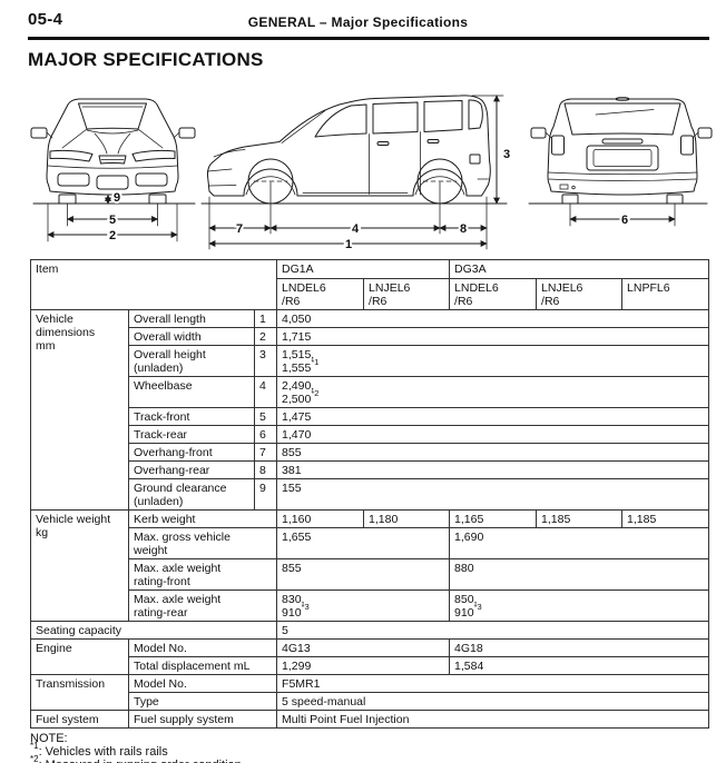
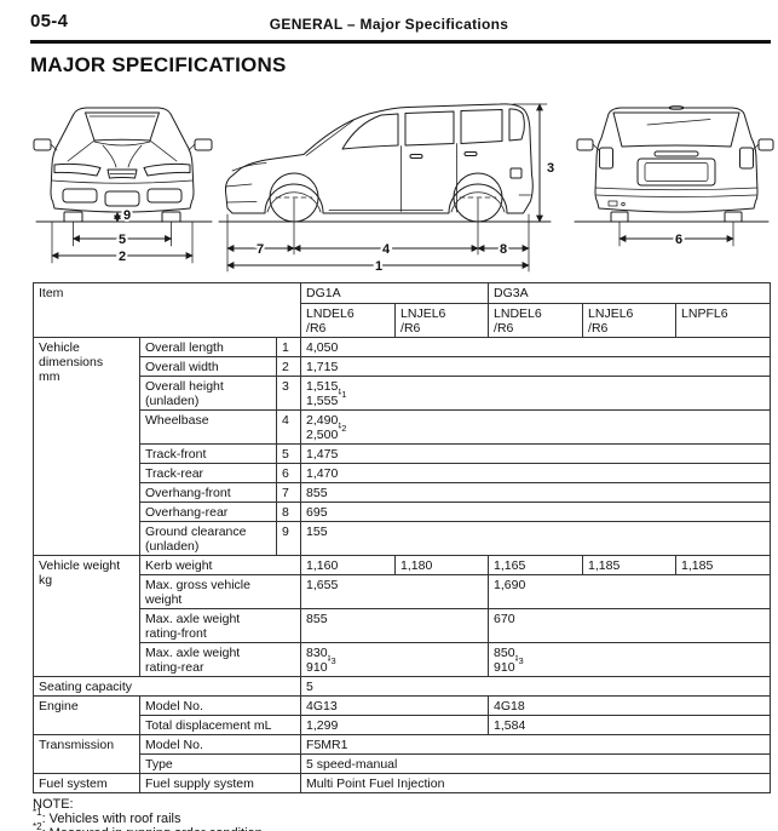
  05-4
  GENERAL – Major Specifications
  MAJOR SPECIFICATIONS
  9
  5
  2
  7
  4
  8
  1
  3
  6
  Item	DG1A	DG3A
  LNDEL6 /R6	LNJEL6 /R6	LNDEL6 /R6	LNJEL6 /R6	LNPFL6
  Vehicle dimensions mm	Overall length	1	4,050
  Overall width	2	1,715
  Overall height (unladen)	3	1,515, 1,555*1
  Wheelbase	4	2,490, 2,500*2
  Track-front	5	1,475
  Track-rear	6	1,470
  Overhang-front	7	855
- Overhang-rear	8	381
+ Overhang-rear	8	695
  Ground clearance (unladen)	9	155
  Vehicle weight kg	Kerb weight	1,160	1,180	1,165	1,185	1,185
  Max. gross vehicle weight	1,655	1,690
- Max. axle weight rating-front	855	880
+ Max. axle weight rating-front	855	670
  Max. axle weight rating-rear	830, 910*3	850, 910*3
  Seating capacity	5
  Engine	Model No.	4G13	4G18
  Total displacement mL	1,299	1,584
  Transmission	Model No.	F5MR1
  Type	5 speed-manual
  Fuel system	Fuel supply system	Multi Point Fuel Injection
  NOTE:
- *1: Vehicles with rails rails
+ *1: Vehicles with roof rails
